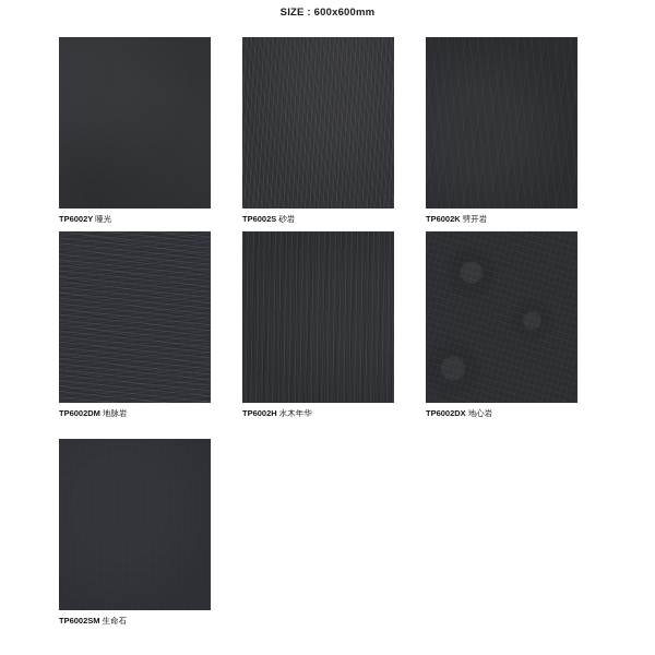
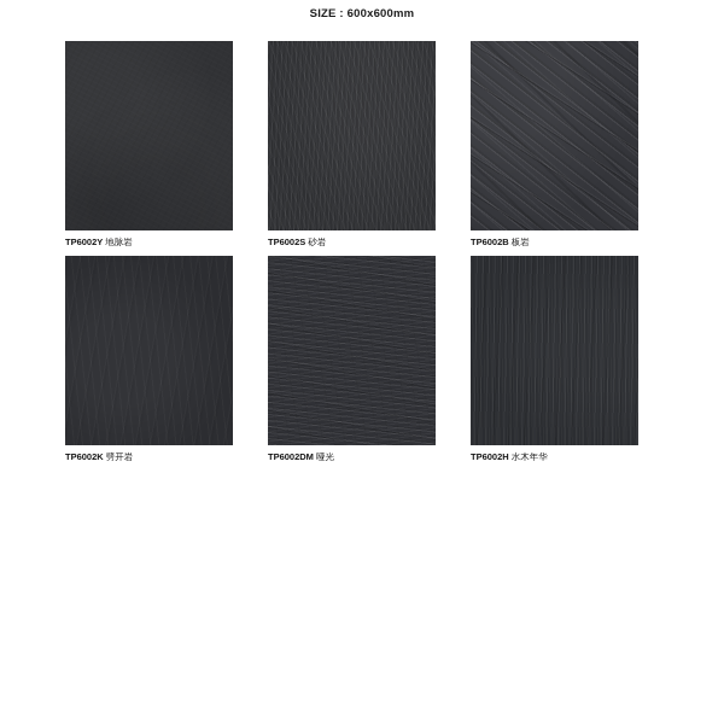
  SIZE : 600x600mm
- TP6002Y 哑光
+ TP6002Y 地脉岩
  TP6002S 砂岩
+ TP6002B 板岩
  TP6002K 劈开岩
- TP6002DM 地脉岩
+ TP6002DM 哑光
  TP6002H 水木年华
- TP6002DX 地心岩
- TP6002SM 生命石
